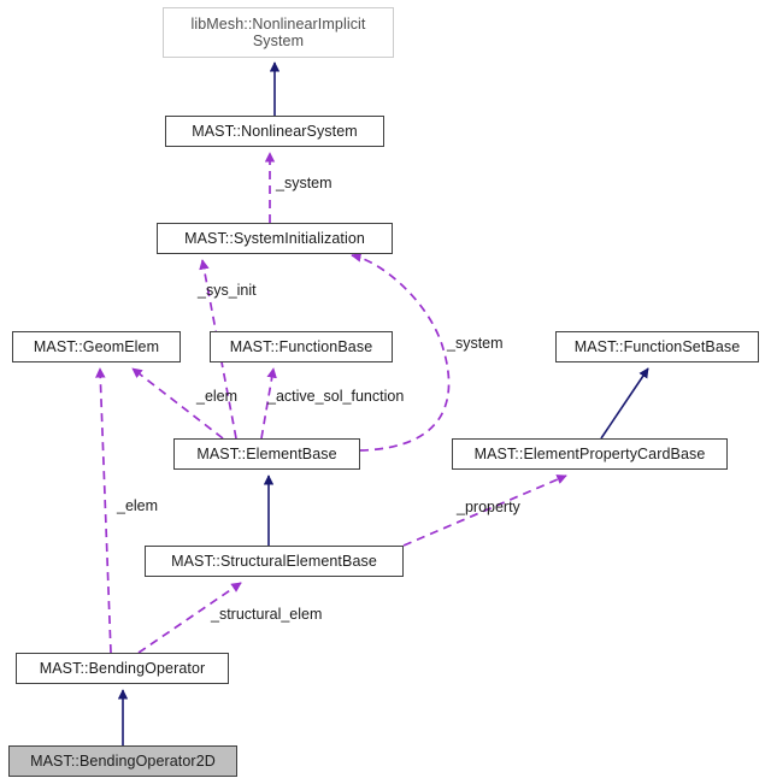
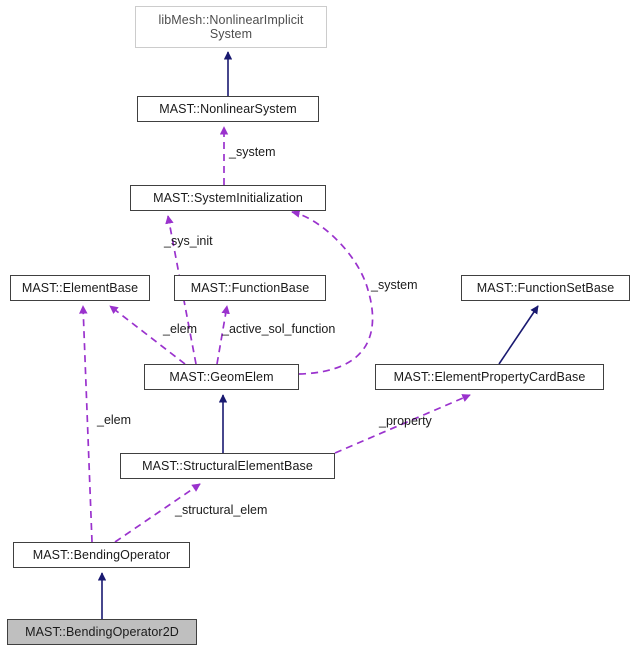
  libMesh::NonlinearImplicit
  System
  MAST::NonlinearSystem
  MAST::SystemInitialization
- MAST::GeomElem
+ MAST::ElementBase
  MAST::FunctionBase
  MAST::FunctionSetBase
- MAST::ElementBase
+ MAST::GeomElem
  MAST::ElementPropertyCardBase
  MAST::StructuralElementBase
  MAST::BendingOperator
  MAST::BendingOperator2D
  _system
  _sys_init
  _system
  _elem
  _active_sol_function
  _property
  _elem
  _structural_elem
